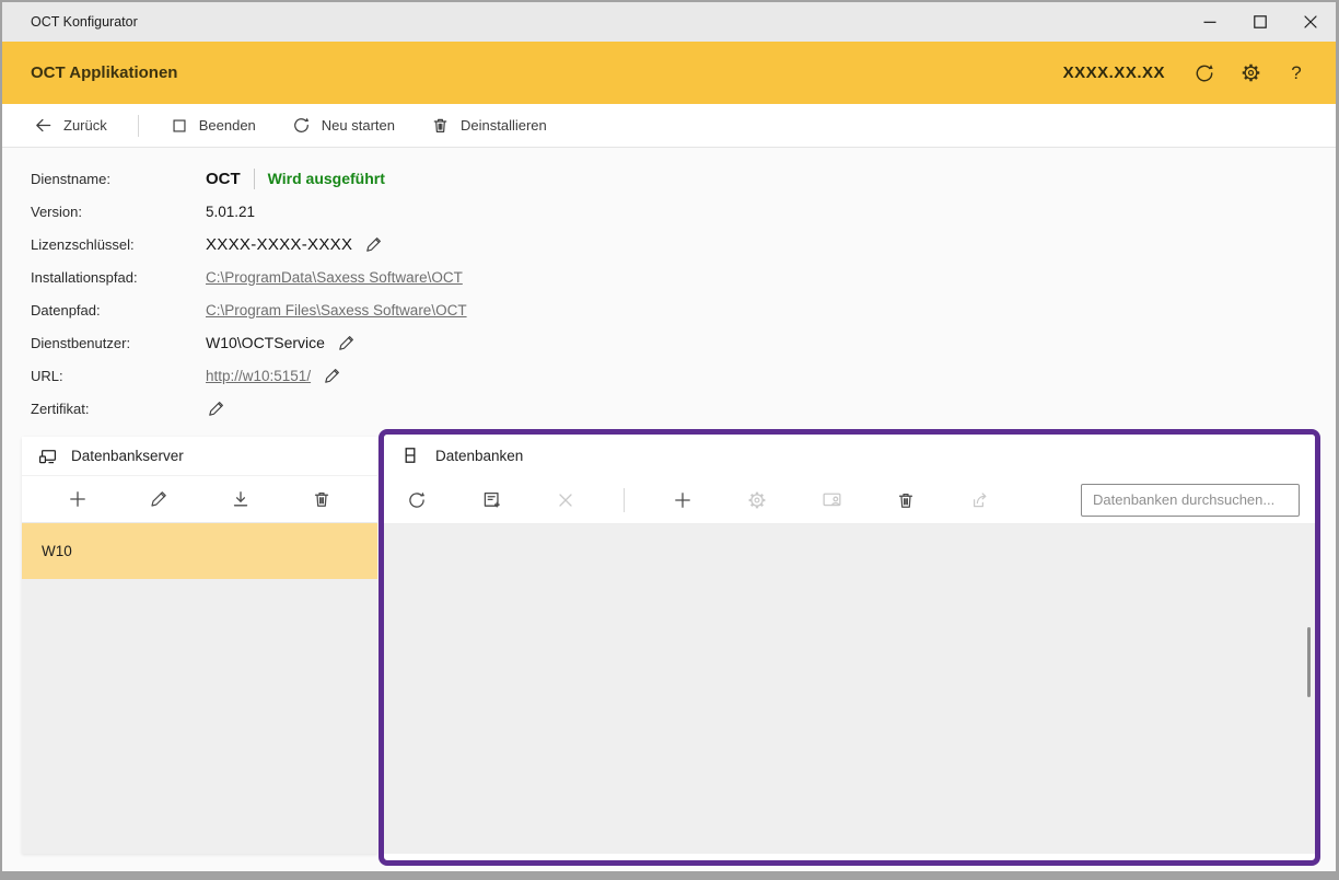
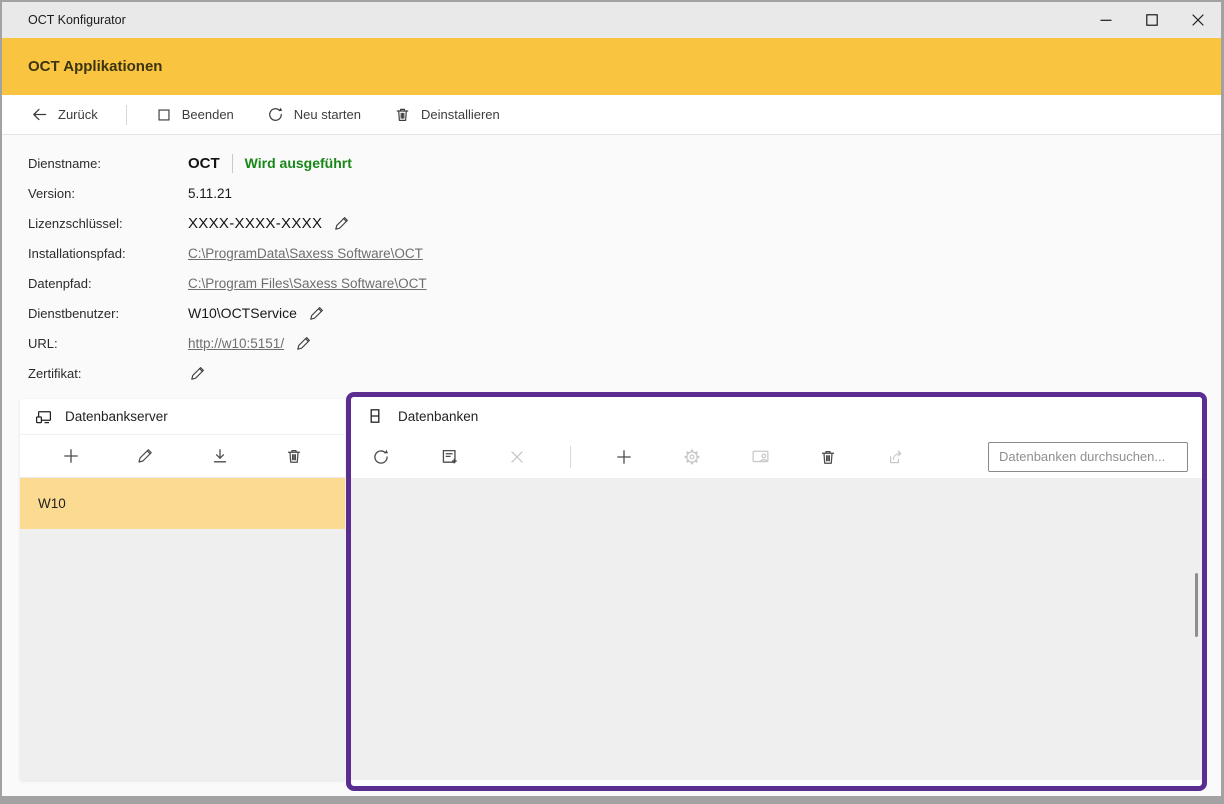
  OCT Konfigurator
  OCT Applikationen
- XXXX.XX.XX
- ?
  Zurück
  Beenden
  Neu starten
  Deinstallieren
  Dienstname:
  OCT
  Wird ausgeführt
  Version:
- 5.01.21
+ 5.11.21
  Lizenzschlüssel:
  XXXX-XXXX-XXXX
  Installationspfad:
  C:\ProgramData\Saxess Software\OCT
  Datenpfad:
  C:\Program Files\Saxess Software\OCT
  Dienstbenutzer:
  W10\OCTService
  URL:
  http://w10:5151/
  Zertifikat:
  Datenbankserver
  W10
  Datenbanken
  Datenbanken durchsuchen...
